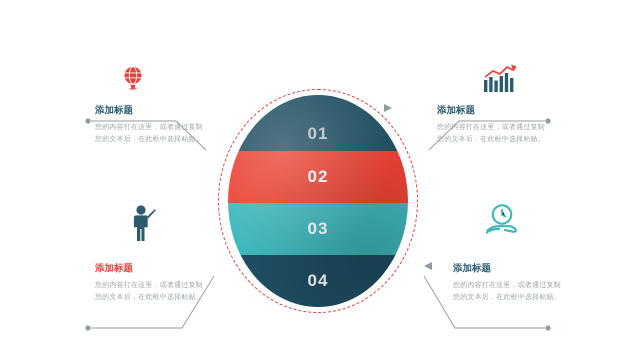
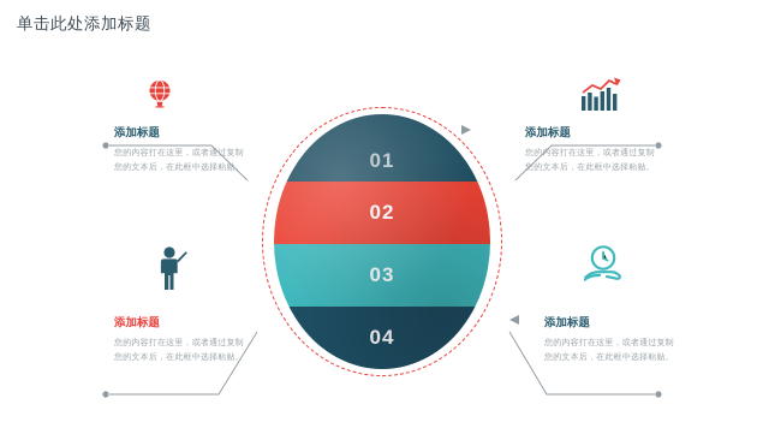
+ 单击此处添加标题
  添加标题
  您的内容打在这里，或者通过复制您的文本后，在此框中选择粘贴。
  添加标题
  您的内容打在这里，或者通过复制您的文本后，在此框中选择粘贴。
  添加标题
  您的内容打在这里，或者通过复制您的文本后，在此框中选择粘贴。
  添加标题
  您的内容打在这里，或者通过复制您的文本后，在此框中选择粘贴。
